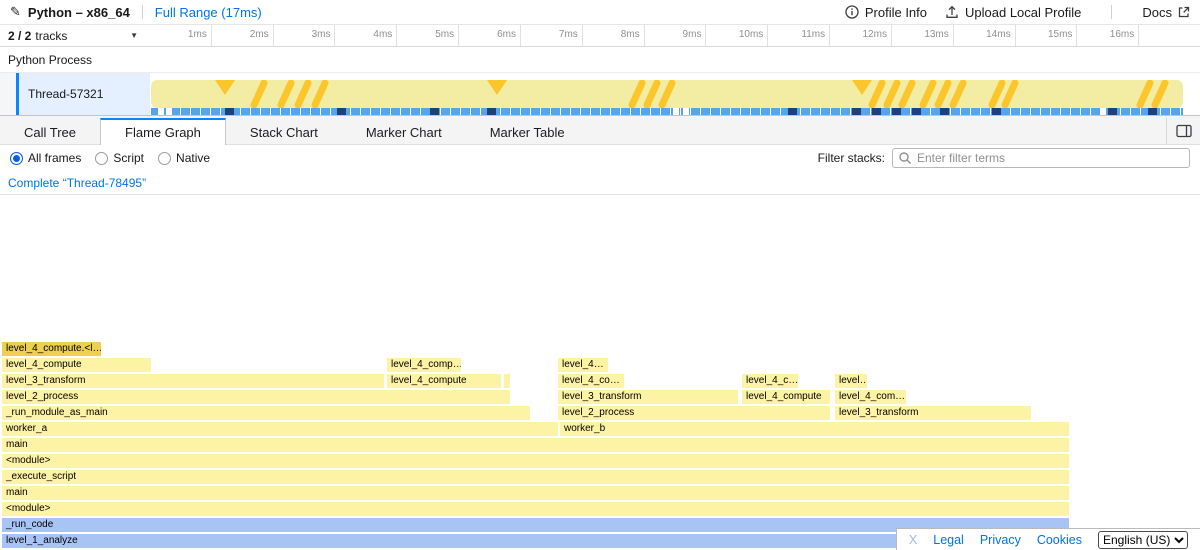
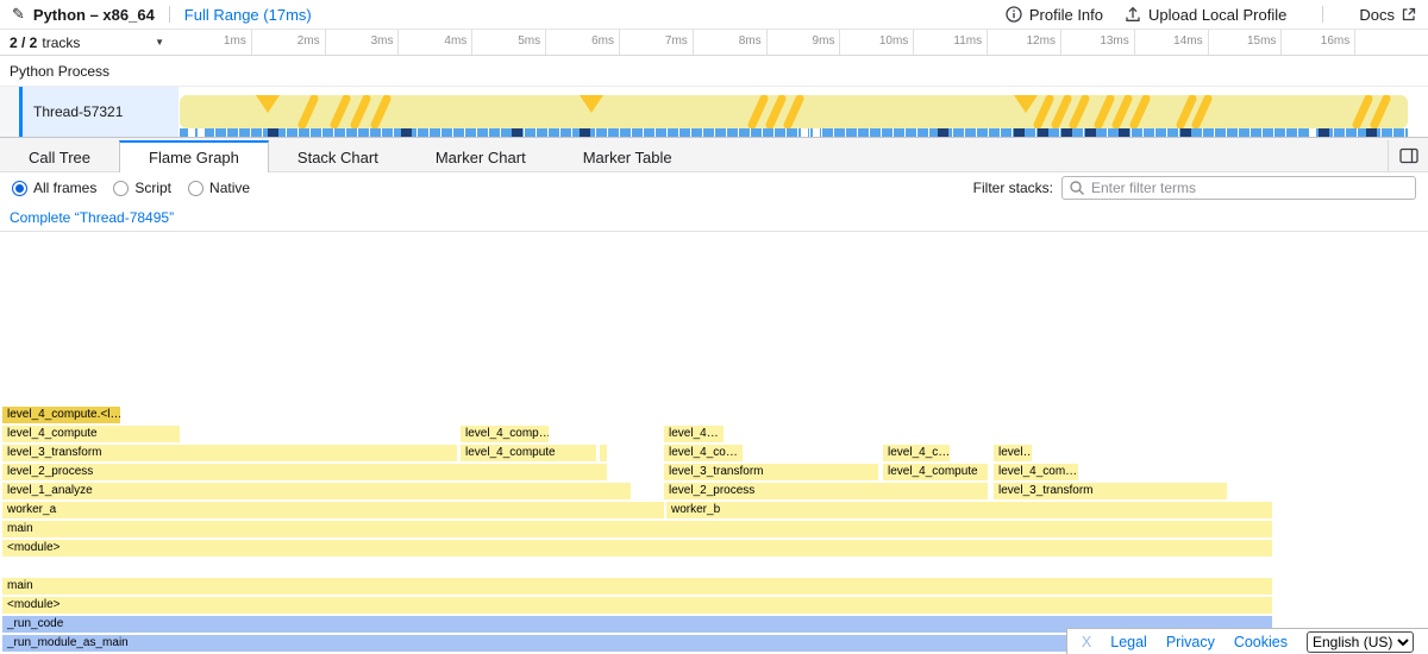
  ✎
  Python – x86_64
  Full Range (17ms)
  Profile Info
  Upload Local Profile
  Docs
  2 / 2
  tracks
  ▼
  1ms
  2ms
  3ms
  4ms
  5ms
  6ms
  7ms
  8ms
  9ms
  10ms
  11ms
  12ms
  13ms
  14ms
  15ms
  16ms
  Python Process
  Thread-57321
  Call Tree
  Flame Graph
  Stack Chart
  Marker Chart
  Marker Table
  All frames
  Script
  Native
  Filter stacks:
  Enter filter terms
  Complete “Thread-78495”
  level_4_compute.<l…
  level_4_compute
  level_4_comp…
  level_4…
  level_3_transform
  level_4_compute
  level_4_co…
  level_4_c…
  level…
  level_2_process
  level_3_transform
  level_4_compute
  level_4_com…
- _run_module_as_main
+ level_1_analyze
  level_2_process
  level_3_transform
  worker_a
  worker_b
  main
  <module>
- _execute_script
  main
  <module>
  _run_code
- level_1_analyze
+ _run_module_as_main
  X
  Legal
  Privacy
  Cookies
  English (US)
